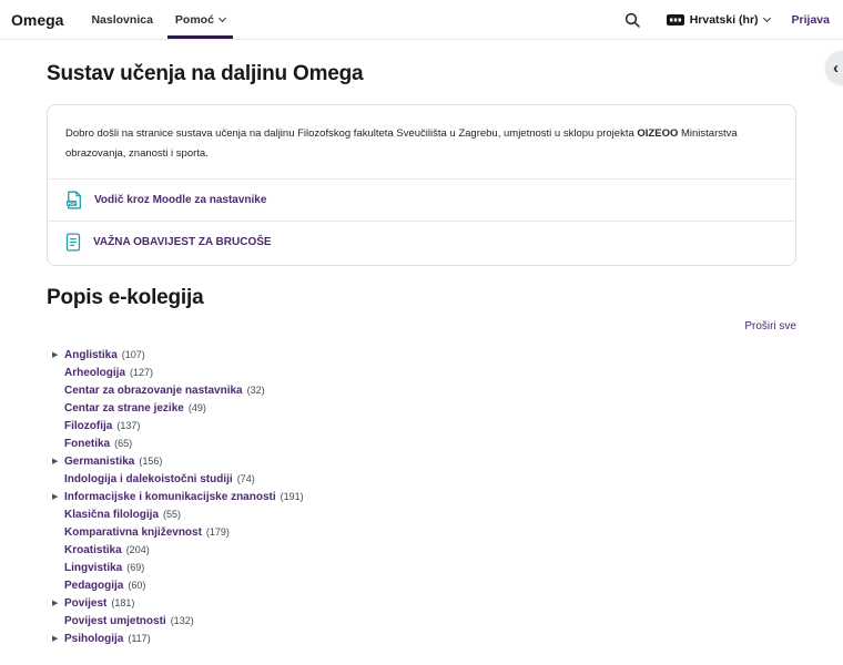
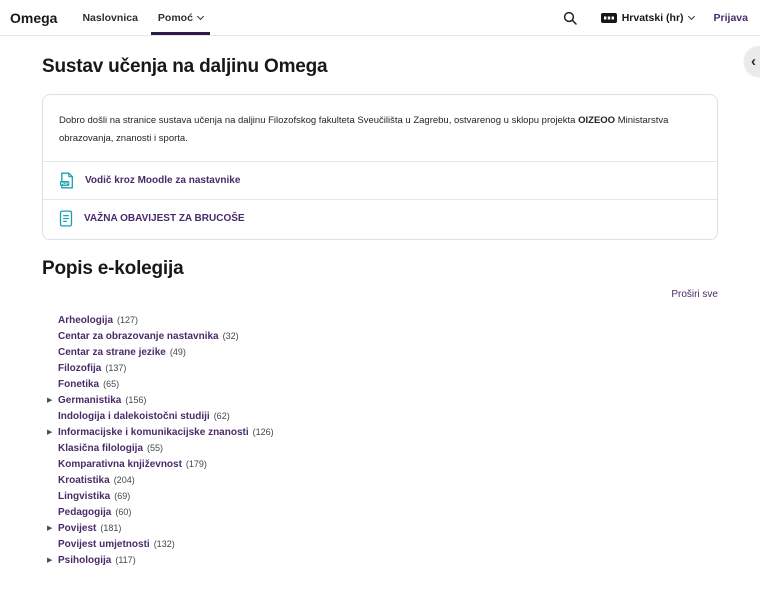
  Omega
  Naslovnica
  Pomoć
  Hrvatski (hr)
  Prijava
  ‹
  Sustav učenja na daljinu Omega
- Dobro došli na stranice sustava učenja na daljinu Filozofskog fakulteta Sveučilišta u Zagrebu, umjetnosti u sklopu projekta OIZEOO Ministarstva obrazovanja, znanosti i sporta.
+ Dobro došli na stranice sustava učenja na daljinu Filozofskog fakulteta Sveučilišta u Zagrebu, ostvarenog u sklopu projekta OIZEOO Ministarstva obrazovanja, znanosti i sporta.
  Vodič kroz Moodle za nastavnike
  VAŽNA OBAVIJEST ZA BRUCOŠE
  Popis e-kolegija
  Proširi sve
- Anglistika
- (107)
  Arheologija
  (127)
  Centar za obrazovanje nastavnika
  (32)
  Centar za strane jezike
  (49)
  Filozofija
  (137)
  Fonetika
  (65)
  Germanistika
  (156)
  Indologija i dalekoistočni studiji
- (74)
+ (62)
  Informacijske i komunikacijske znanosti
- (191)
+ (126)
  Klasična filologija
  (55)
  Komparativna književnost
  (179)
  Kroatistika
  (204)
  Lingvistika
  (69)
  Pedagogija
  (60)
  Povijest
  (181)
  Povijest umjetnosti
  (132)
  Psihologija
  (117)
